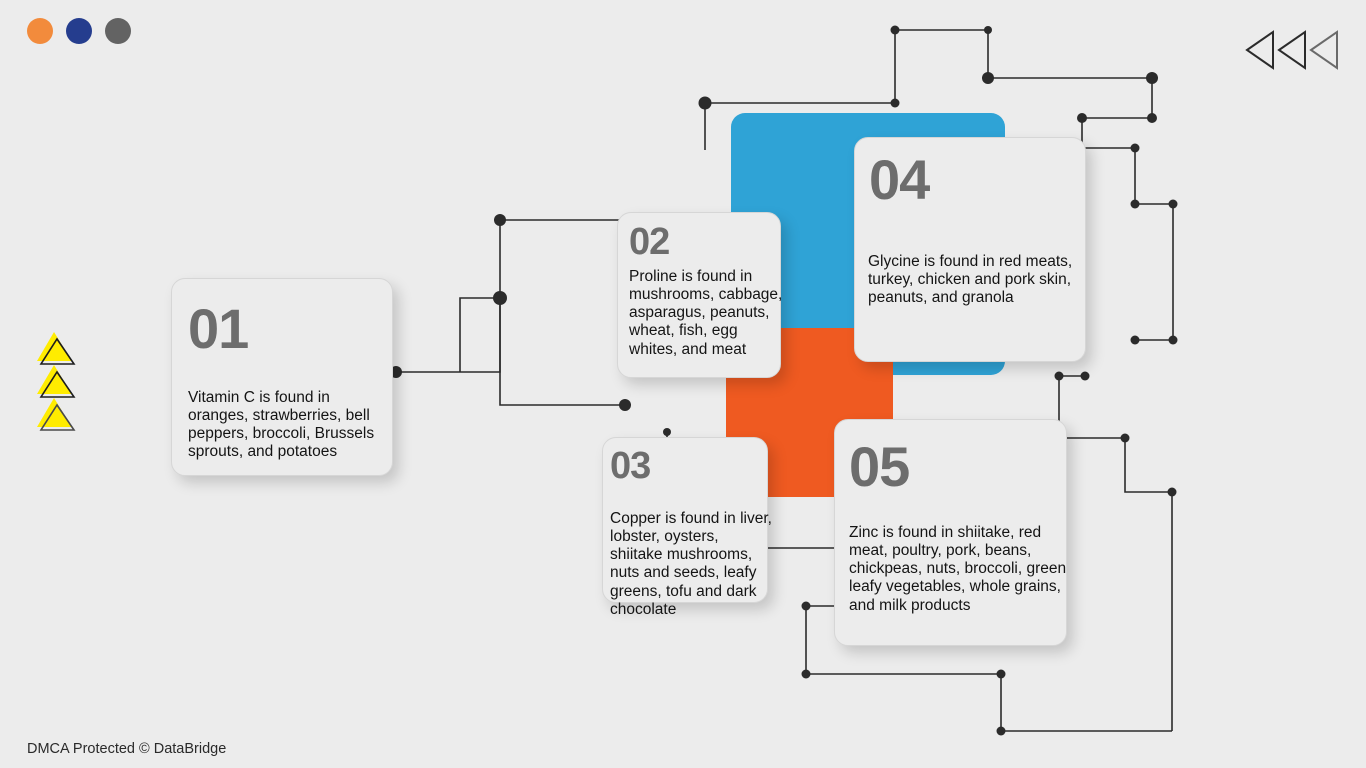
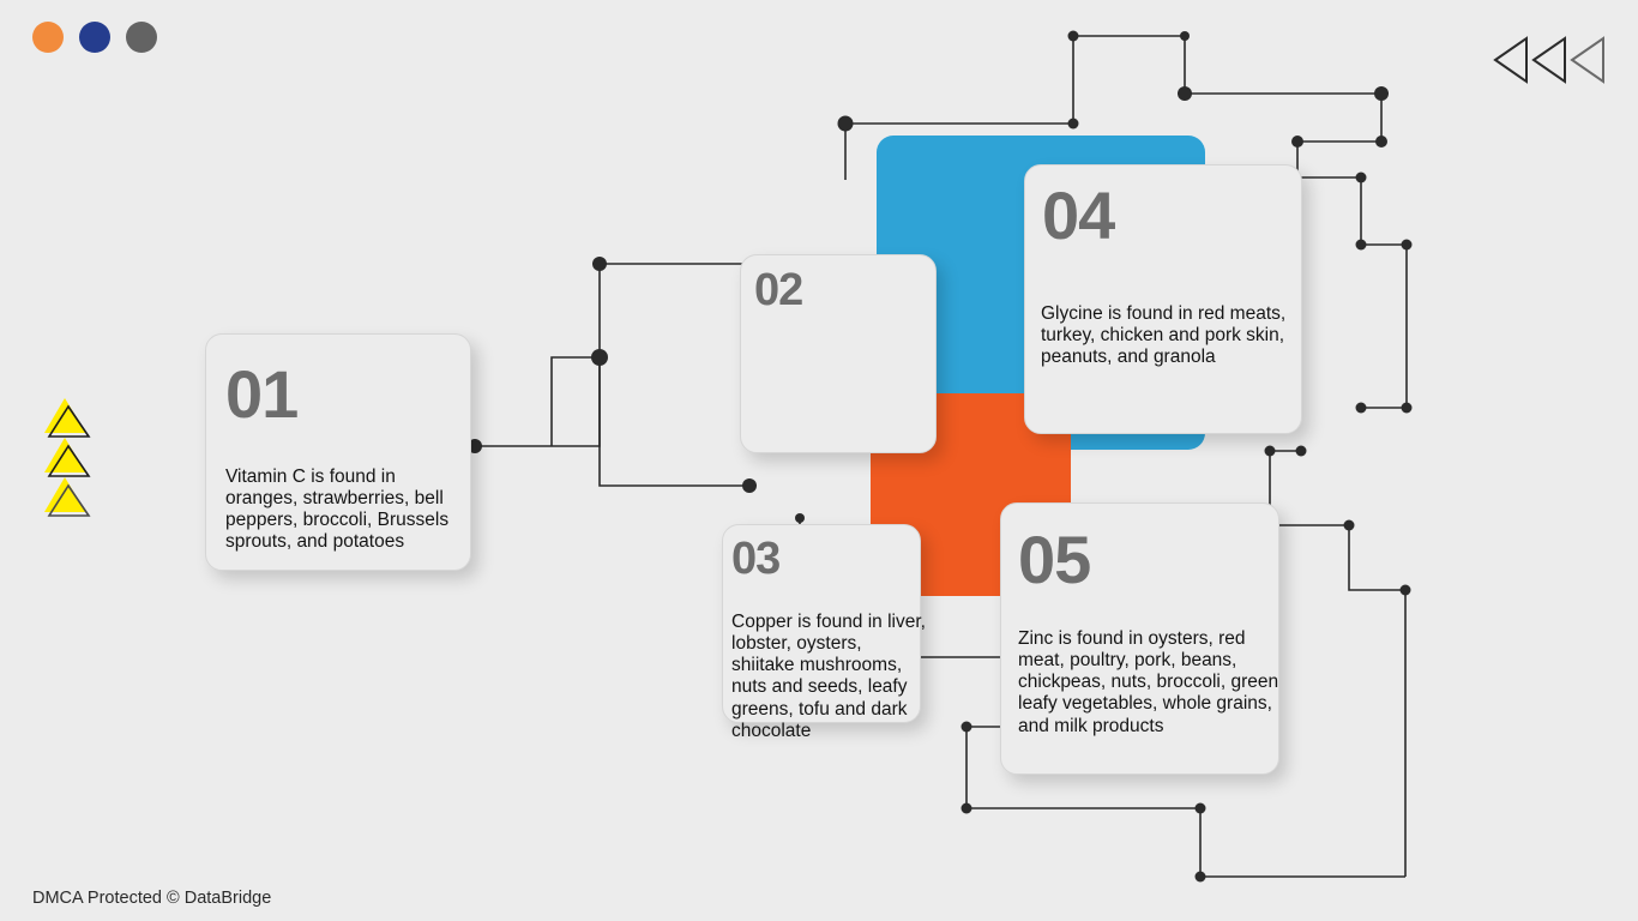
  01
  Vitamin C is found in oranges, strawberries, bell peppers, broccoli, Brussels sprouts, and potatoes
  02
- Proline is found in mushrooms, cabbage, asparagus, peanuts, wheat, fish, egg whites, and meat
  03
  Copper is found in liver, lobster, oysters, shiitake mushrooms, nuts and seeds, leafy greens, tofu and dark chocolate
  04
  Glycine is found in red meats, turkey, chicken and pork skin, peanuts, and granola
  05
- Zinc is found in shiitake, red meat, poultry, pork, beans, chickpeas, nuts, broccoli, green leafy vegetables, whole grains, and milk products
+ Zinc is found in oysters, red meat, poultry, pork, beans, chickpeas, nuts, broccoli, green leafy vegetables, whole grains, and milk products
  DMCA Protected © DataBridge
